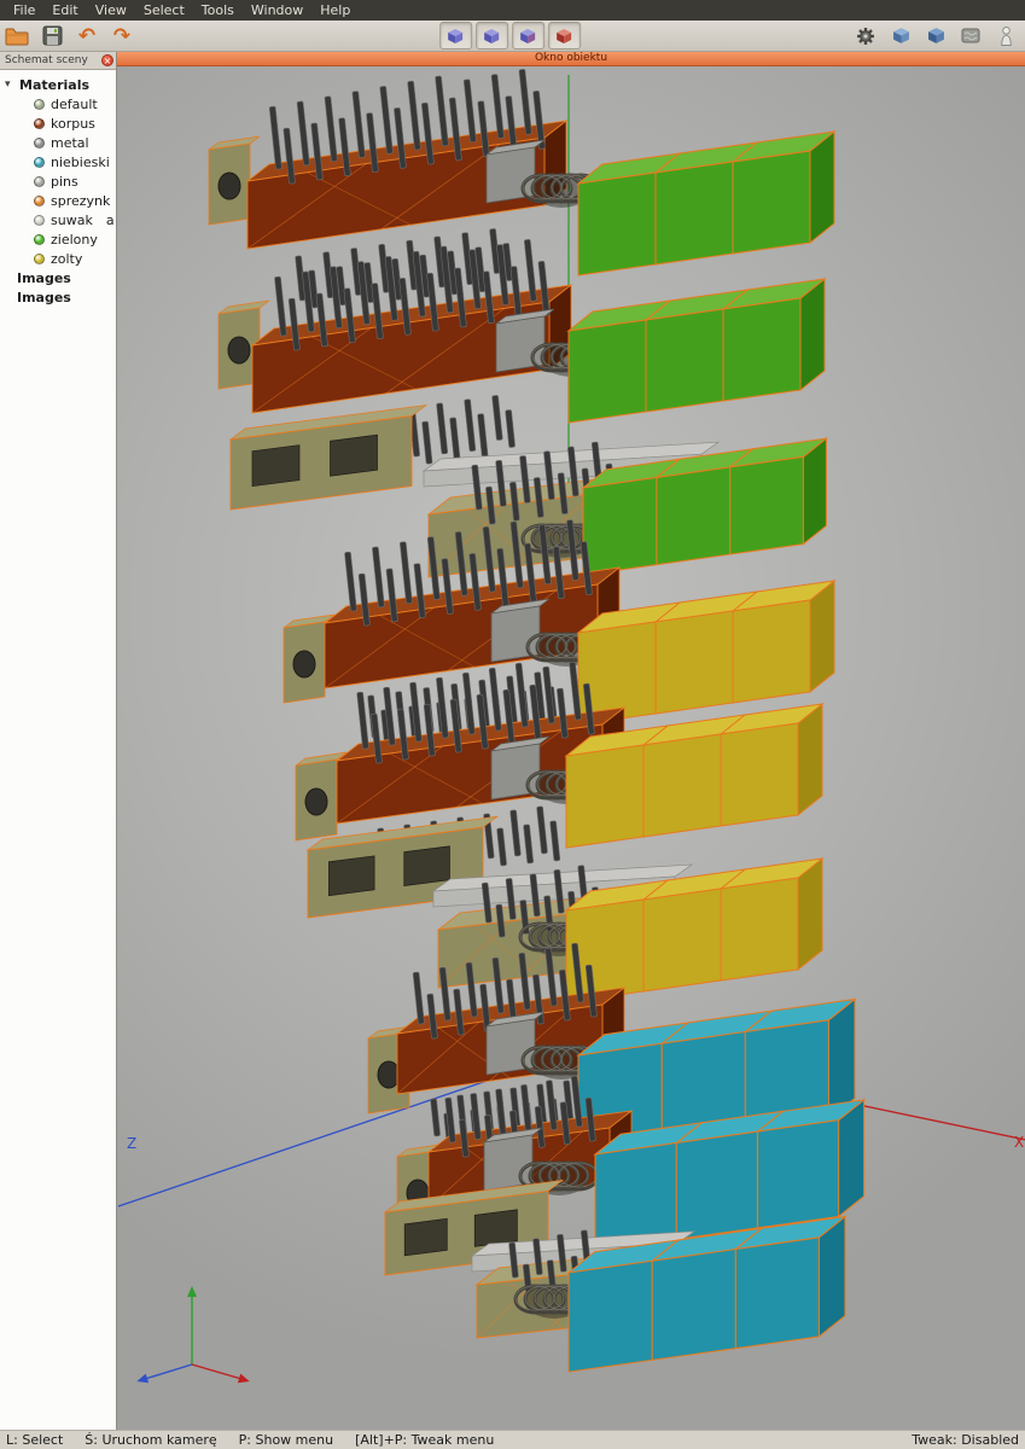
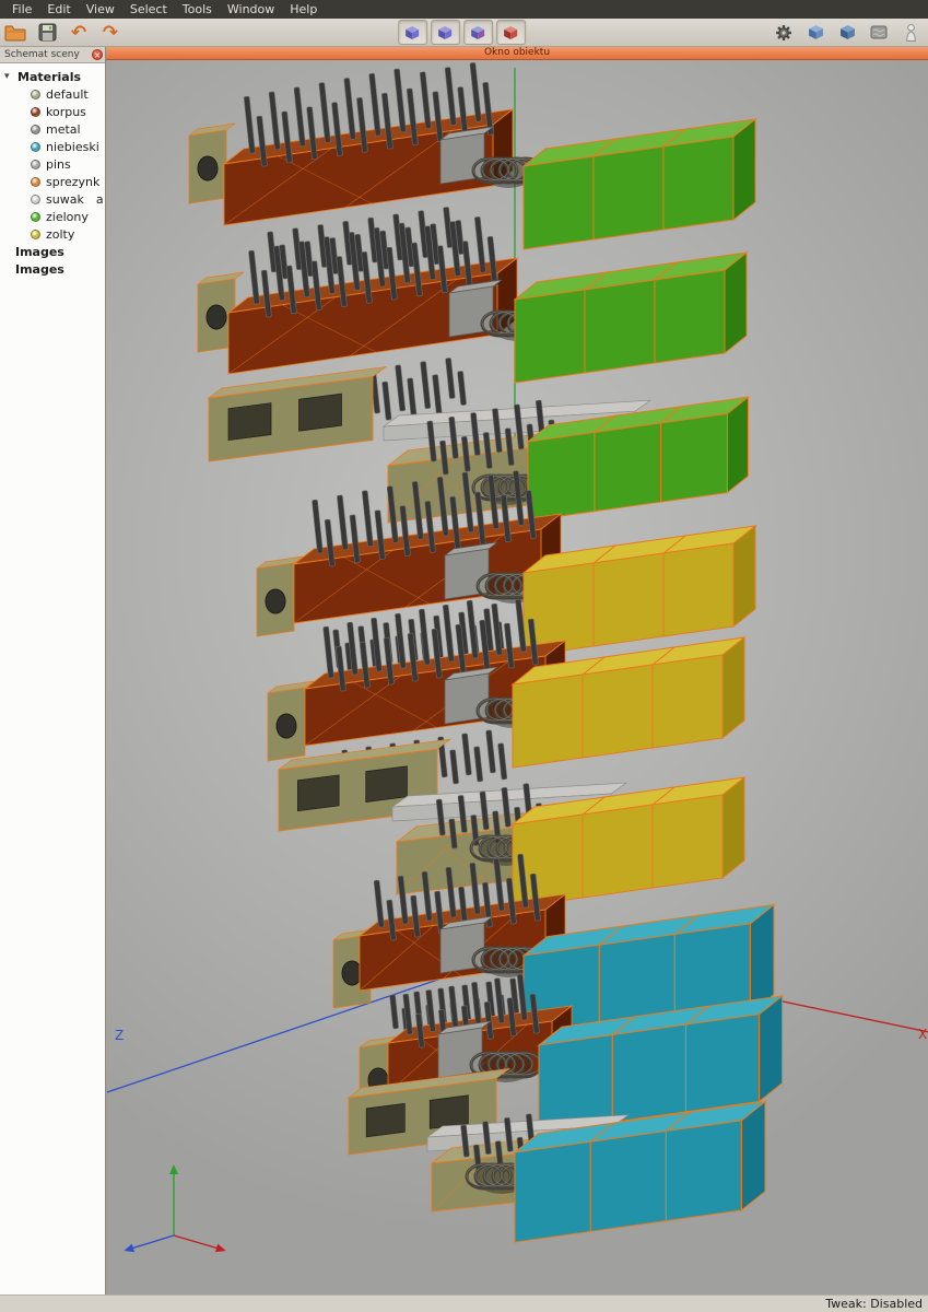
  File
  Edit
  View
  Select
  Tools
  Window
  Help
  ↶
  ↷
  Schemat sceny
  ×
  ▾
  Materials
  default
  korpus
  metal
  niebieski
  pins
  sprezynk
  suwak
  a
  zielony
  zolty
  Images
  Images
  Okno obiektu
  Z
  X
- L: Select Ś: Uruchom kamerę P: Show menu [Alt]+P: Tweak menu
  Tweak: Disabled
